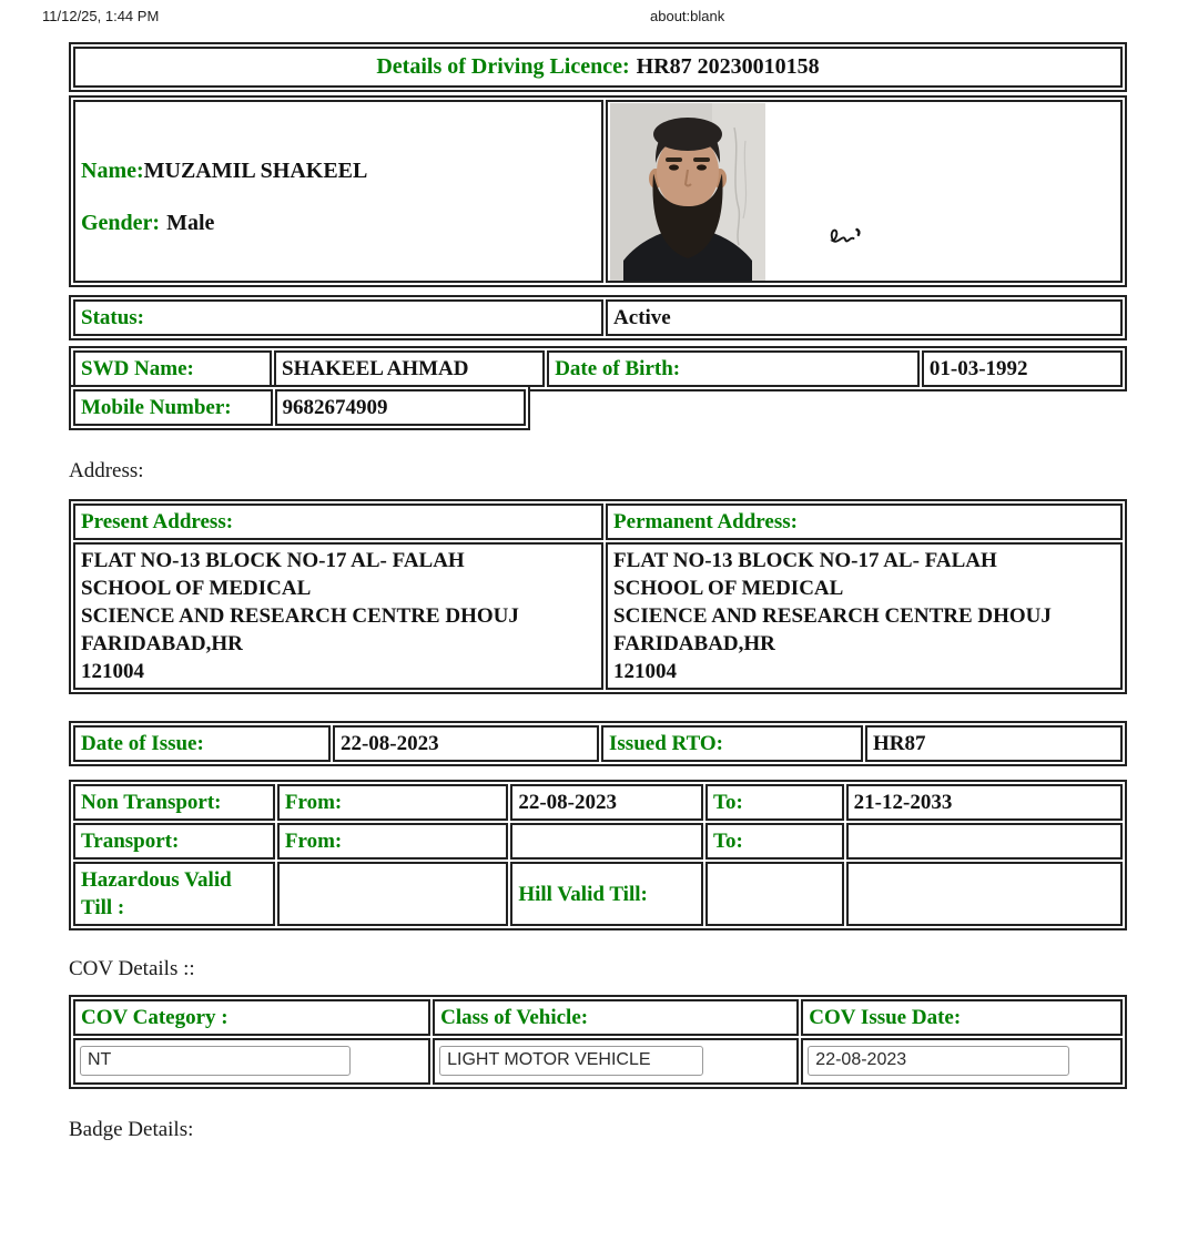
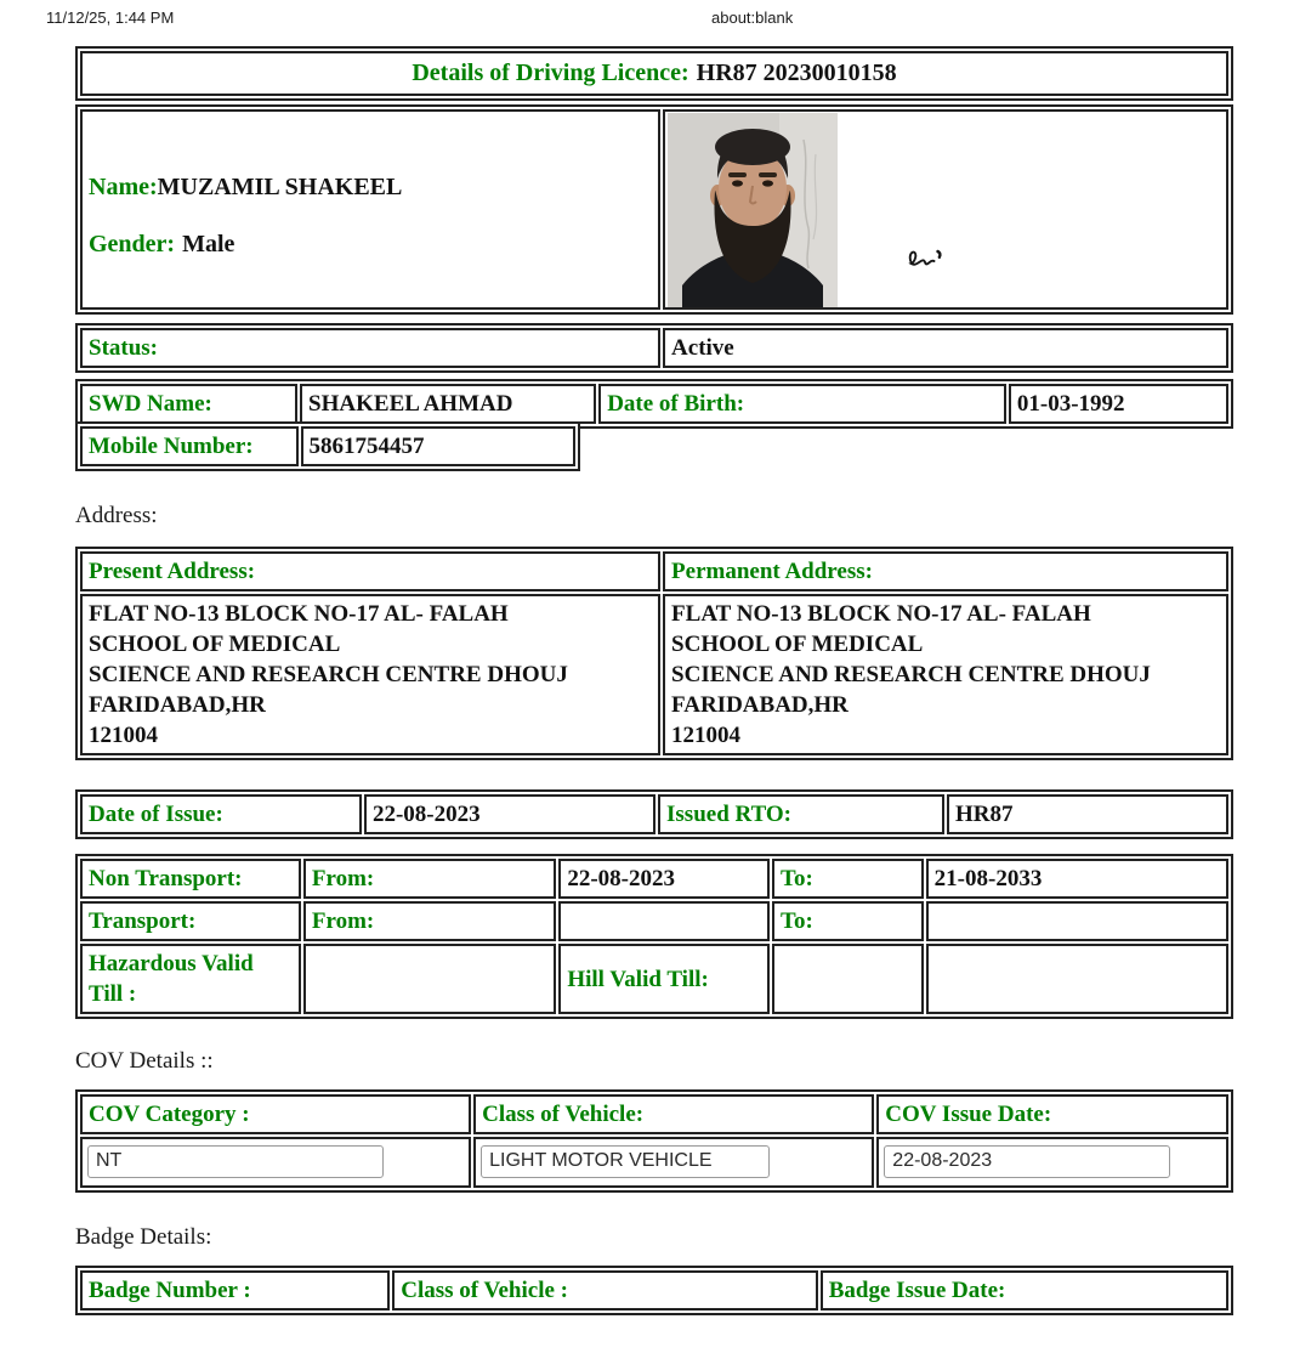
  11/12/25, 1:44 PM
  about:blank
  Details of Driving Licence: HR87 20230010158
  Name:MUZAMIL SHAKEEL Gender: Male
  Status:	Active
  SWD Name:	SHAKEEL AHMAD	Date of Birth:	01-03-1992
- Mobile Number:	9682674909
+ Mobile Number:	5861754457
  Address:
  Present Address:	Permanent Address:
  FLAT NO-13 BLOCK NO-17 AL- FALAH SCHOOL OF MEDICAL SCIENCE AND RESEARCH CENTRE DHOUJ FARIDABAD,HR 121004	FLAT NO-13 BLOCK NO-17 AL- FALAH SCHOOL OF MEDICAL SCIENCE AND RESEARCH CENTRE DHOUJ FARIDABAD,HR 121004
  Date of Issue:	22-08-2023	Issued RTO:	HR87
- Non Transport:	From:	22-08-2023	To:	21-12-2033
+ Non Transport:	From:	22-08-2023	To:	21-08-2033
  Transport:	From:		To:
  Hazardous Valid Till :		Hill Valid Till:
  COV Details ::
  COV Category :	Class of Vehicle:	COV Issue Date:
  NT	LIGHT MOTOR VEHICLE	22-08-2023
  Badge Details:
+ Badge Number :	Class of Vehicle :	Badge Issue Date:
